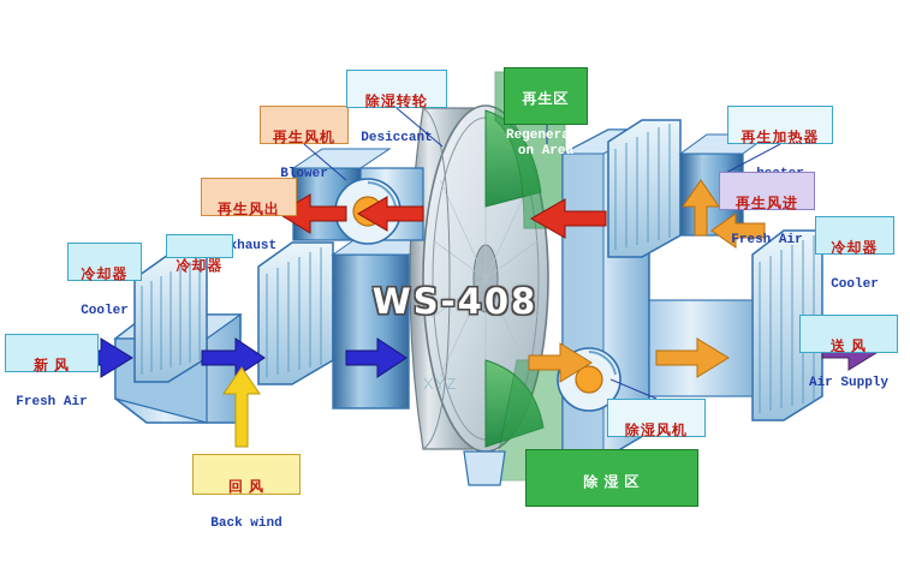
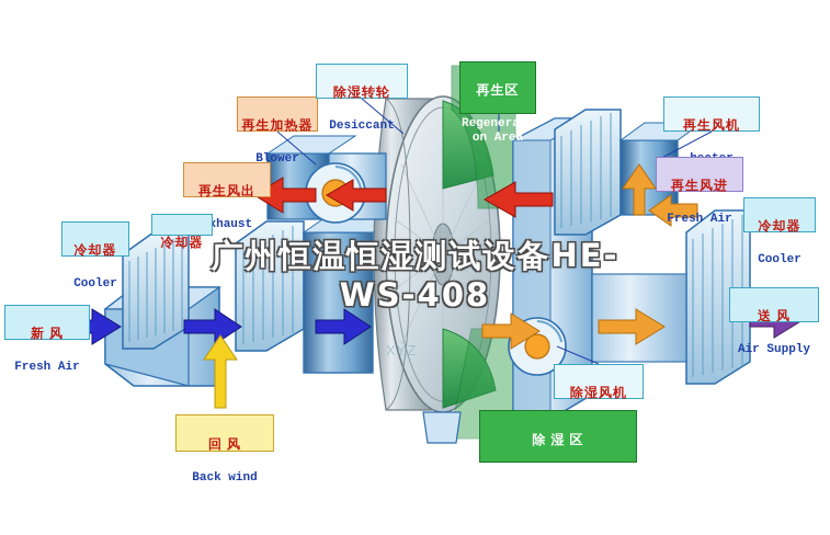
+ 广州恒温恒湿测试设备HE-
  WS-408
  XYZ
- 再生风机
+ 再生加热器
  Blower
  除湿转轮
  Desiccant
  再生区
  Regenerati
  on Area
- 再生加热器
+ 再生风机
  再生风出
  haust
  再生风进
  Fresh Air
  冷却器
  Cooler
  冷却器
  冷却器
  Cooler
  新 风
  Fresh Air
  送 风
  Air Supply
  除湿风机
  回 风
  Back wind
  除 湿 区
